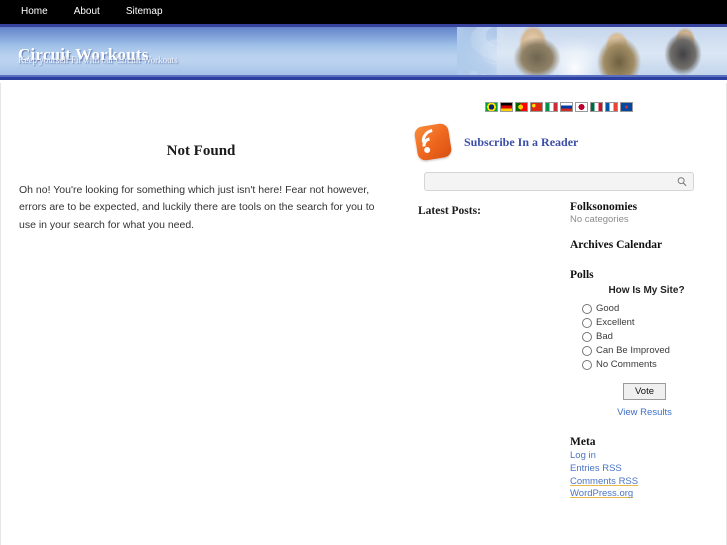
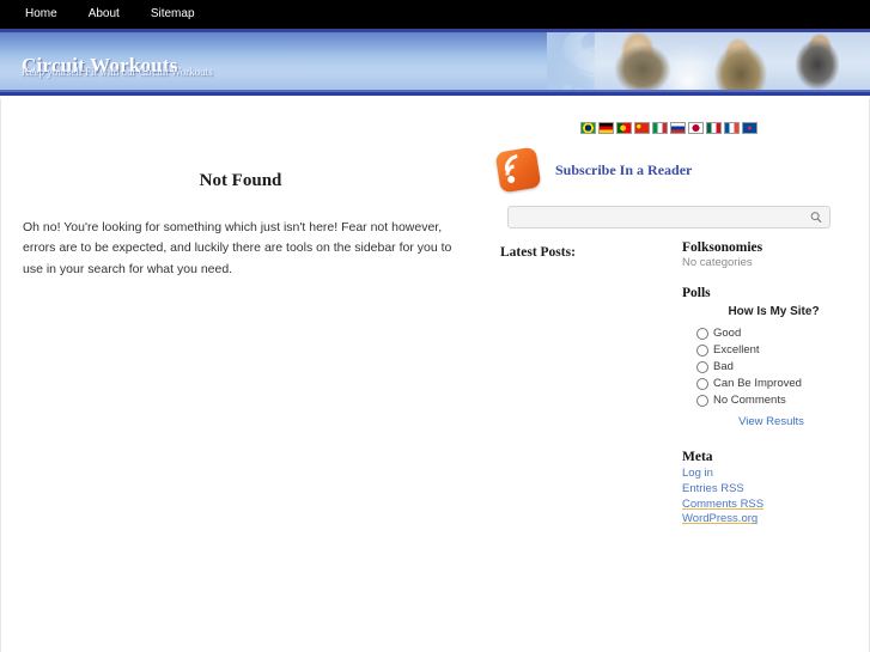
  Home
  About
  Sitemap
  Circuit Workouts
  Keep yourself Fit with our Circuit Workouts
  Not Found
- Oh no! You're looking for something which just isn't here! Fear not however, errors are to be expected, and luckily there are tools on the search for you to use in your search for what you need.
+ Oh no! You're looking for something which just isn't here! Fear not however, errors are to be expected, and luckily there are tools on the sidebar for you to use in your search for what you need.
  Subscribe In a Reader
  Latest Posts:
  Folksonomies
  No categories
- Archives Calendar
  Polls
  How Is My Site?
  Good
  Excellent
  Bad
  Can Be Improved
  No Comments
- Vote
  View Results
  Meta
  Log in
  Entries RSS
  Comments RSS
  WordPress.org
